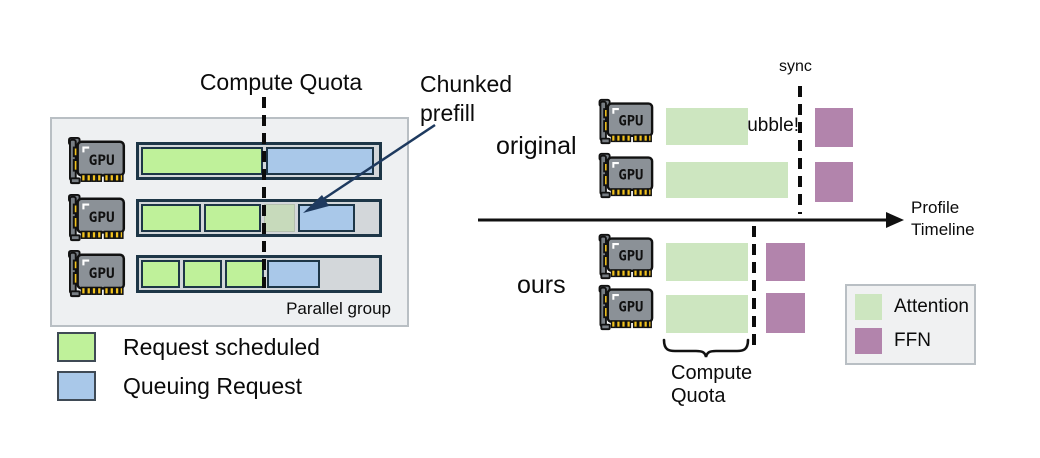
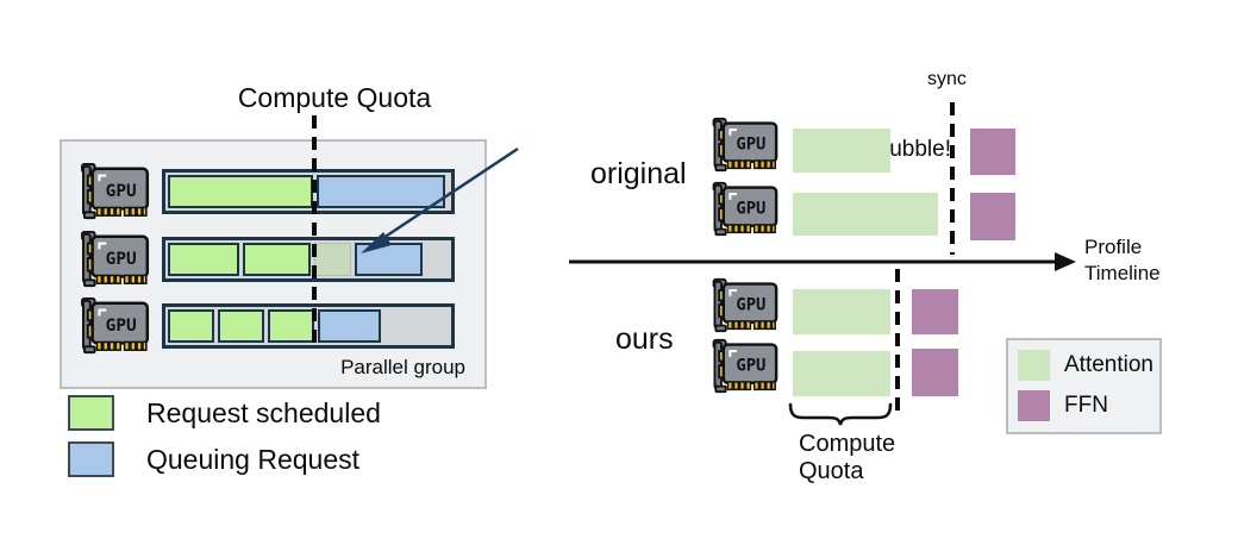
  Compute Quota
  Parallel group
  GPU
  GPU
  GPU
  Request scheduled
  Queuing Request
- Chunked
- prefill
  original
  GPU
  GPU
  ubble!
  sync
  Profile
  Timeline
  ours
  GPU
  GPU
  Compute
  Quota
  Attention
  FFN
